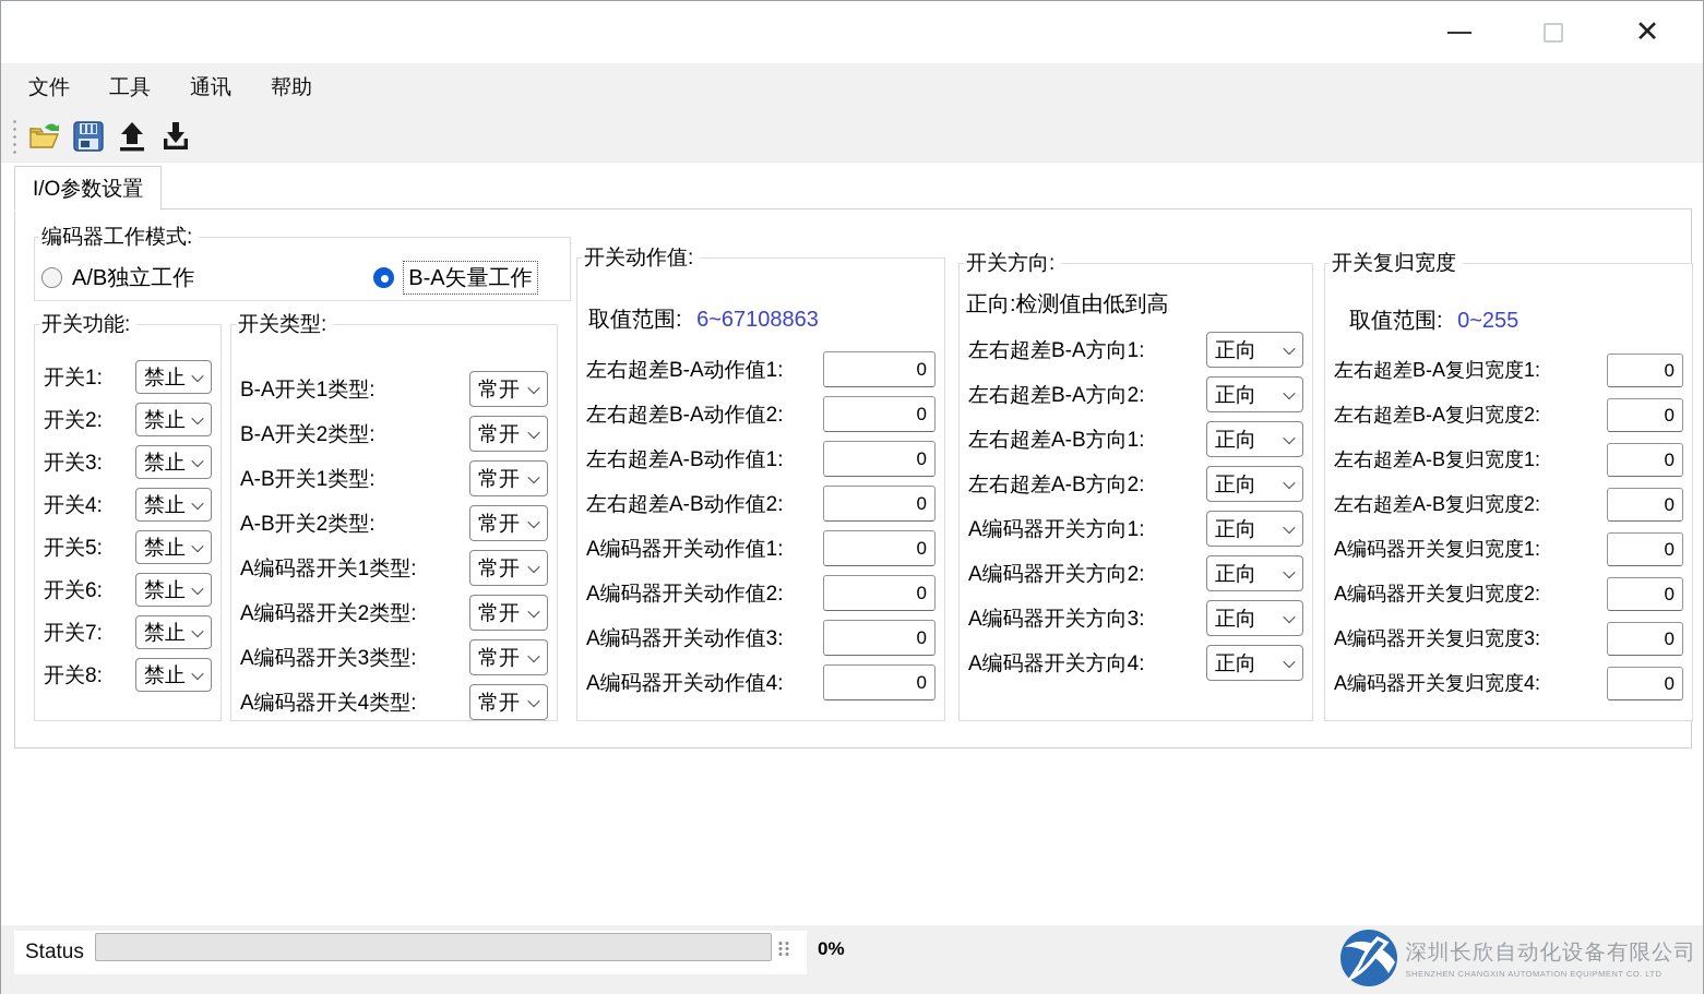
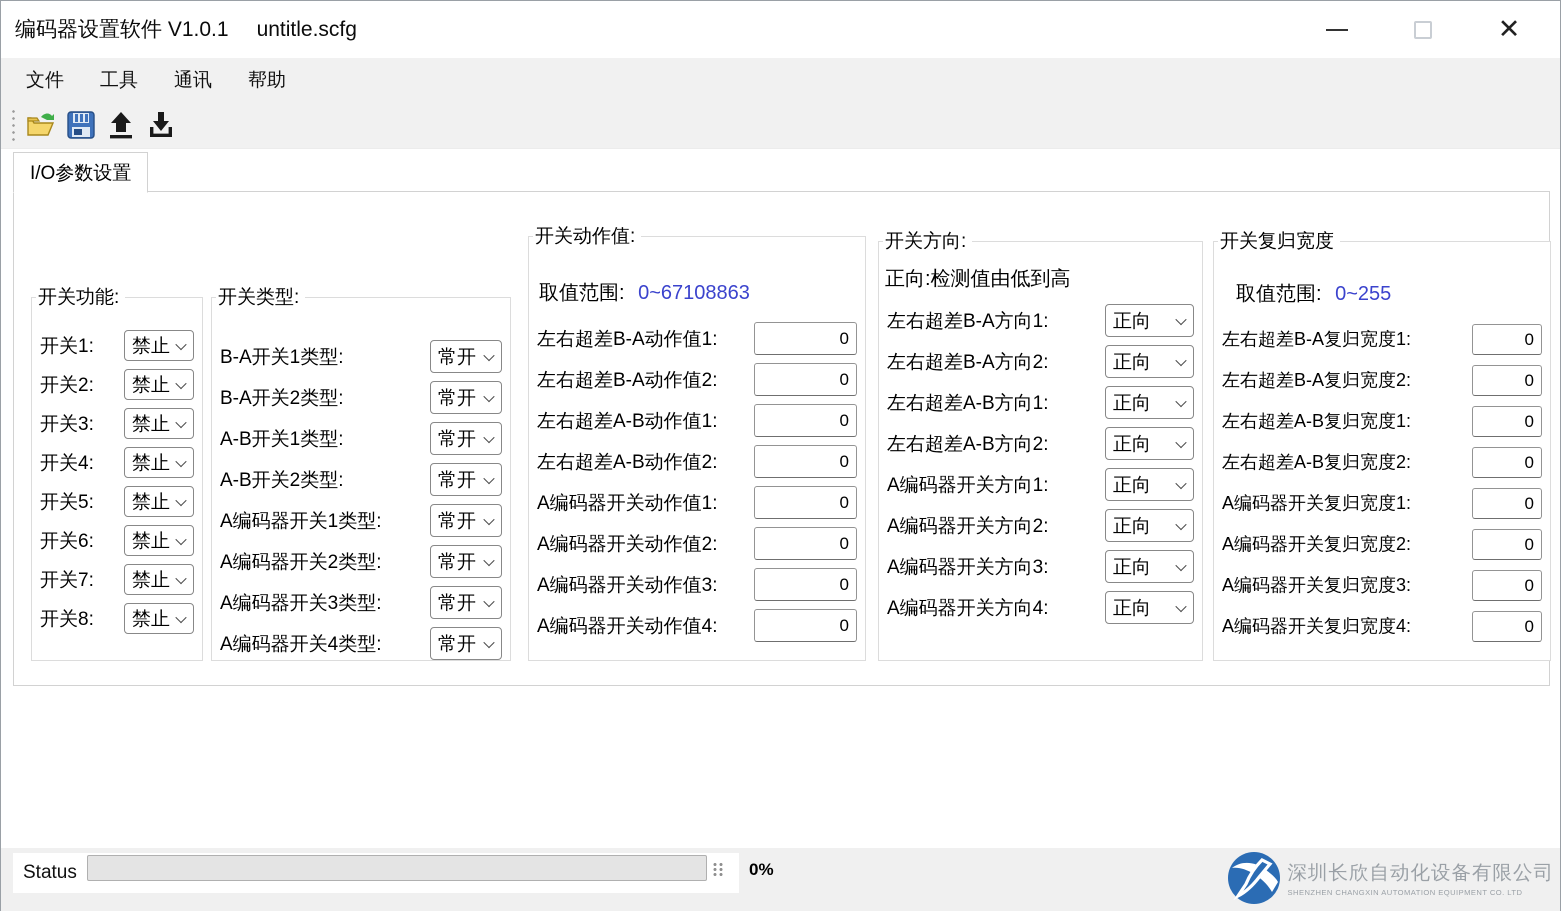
+ 编码器设置软件 V1.0.1 untitle.scfg
  ✕
  文件
  工具
  通讯
  帮助
  I/O参数设置
- 编码器工作模式:
- A/B独立工作
- B-A矢量工作
  开关功能:
  开关1:
  禁止
  开关2:
  禁止
  开关3:
  禁止
  开关4:
  禁止
  开关5:
  禁止
  开关6:
  禁止
  开关7:
  禁止
  开关8:
  禁止
  开关类型:
  B-A开关1类型:
  常开
  B-A开关2类型:
  常开
  A-B开关1类型:
  常开
  A-B开关2类型:
  常开
  A编码器开关1类型:
  常开
  A编码器开关2类型:
  常开
  A编码器开关3类型:
  常开
  A编码器开关4类型:
  常开
  开关动作值:
- 取值范围: 6~67108863
+ 取值范围: 0~67108863
  左右超差B-A动作值1:
  0
  左右超差B-A动作值2:
  0
  左右超差A-B动作值1:
  0
  左右超差A-B动作值2:
  0
  A编码器开关动作值1:
  0
  A编码器开关动作值2:
  0
  A编码器开关动作值3:
  0
  A编码器开关动作值4:
  0
  开关方向:
  正向:检测值由低到高
  左右超差B-A方向1:
  正向
  左右超差B-A方向2:
  正向
  左右超差A-B方向1:
  正向
  左右超差A-B方向2:
  正向
  A编码器开关方向1:
  正向
  A编码器开关方向2:
  正向
  A编码器开关方向3:
  正向
  A编码器开关方向4:
  正向
  开关复归宽度
  取值范围: 0~255
  左右超差B-A复归宽度1:
  0
  左右超差B-A复归宽度2:
  0
  左右超差A-B复归宽度1:
  0
  左右超差A-B复归宽度2:
  0
  A编码器开关复归宽度1:
  0
  A编码器开关复归宽度2:
  0
  A编码器开关复归宽度3:
  0
  A编码器开关复归宽度4:
  0
  Status
  0%
  深圳长欣自动化设备有限公司
  SHENZHEN CHANGXIN AUTOMATION EQUIPMENT CO. LTD
